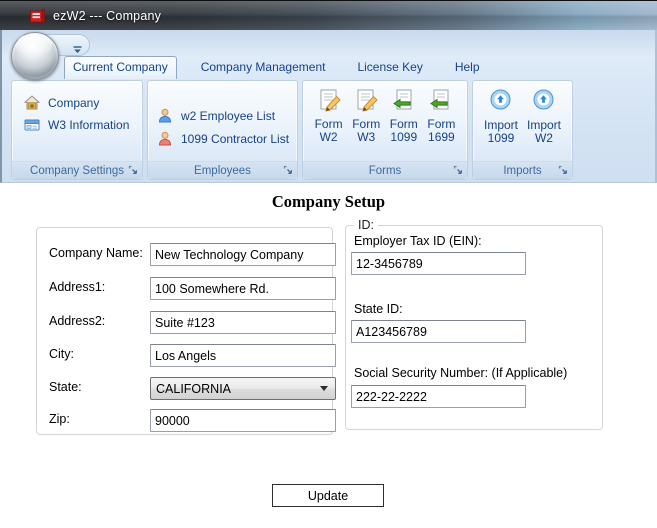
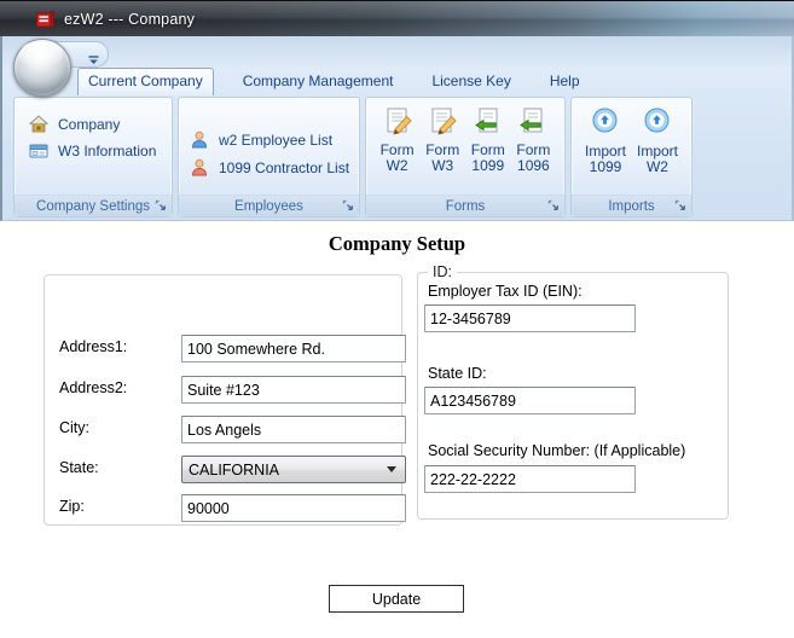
  ezW2 --- Company
  Current Company
  Company Management
  License Key
  Help
  Company
  W3 Information
  Company Settings
  w2 Employee List
  1099 Contractor List
  Employees
  Form
  W2
  Form
  W3
  Form
  1099
  Form
- 1699
+ 1096
  Forms
  Import
  1099
  Import
  W2
  Imports
  Company Setup
- Company Name:
- New Technology Company
  Address1:
  100 Somewhere Rd.
  Address2:
  Suite #123
  City:
  Los Angels
  State:
  CALIFORNIA
  Zip:
  90000
  ID:
  Employer Tax ID (EIN):
  12-3456789
  State ID:
  A123456789
  Social Security Number: (If Applicable)
  222-22-2222
  Update
